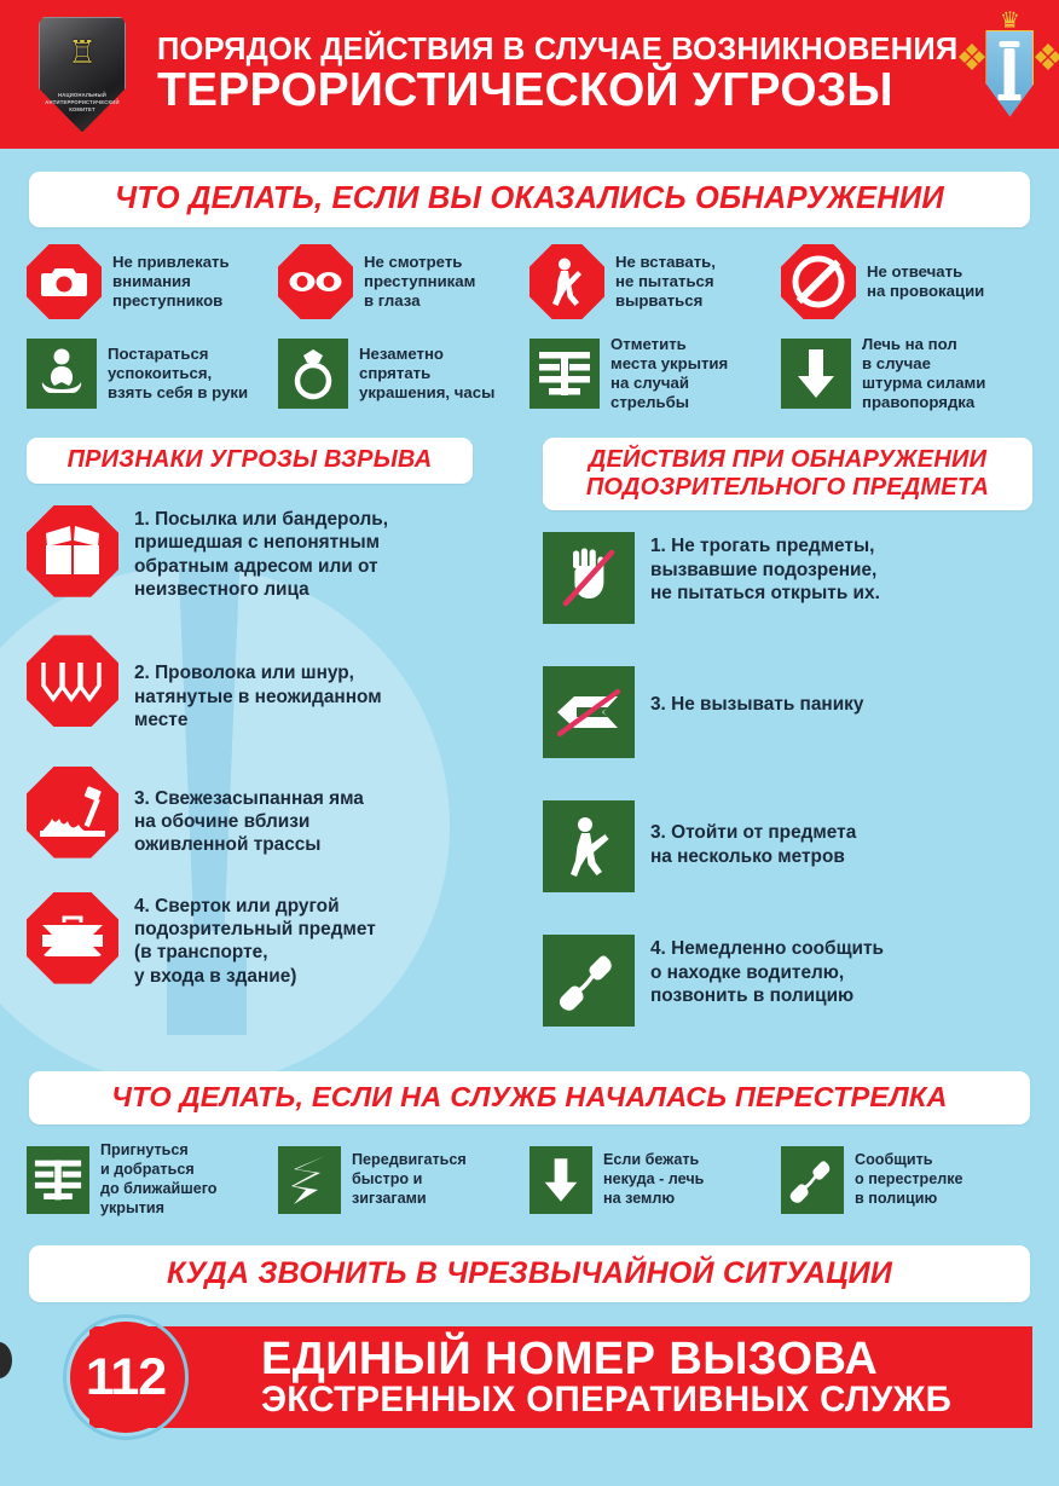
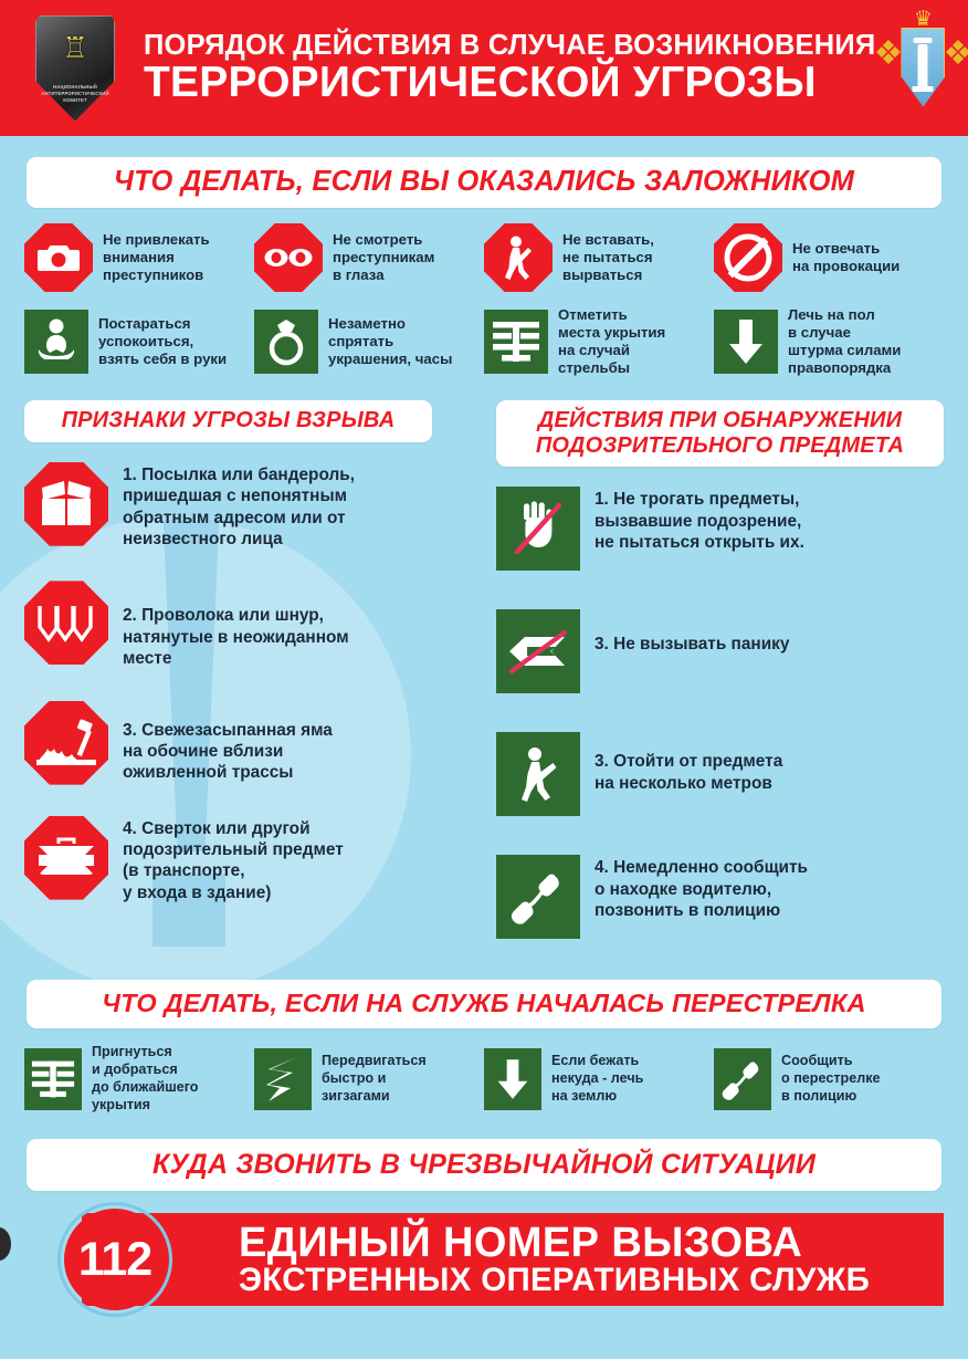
  ♖
  ПОРЯДОК ДЕЙСТВИЯ В СЛУЧАЕ ВОЗНИКНОВЕНИЯ
  ТЕРРОРИСТИЧЕСКОЙ УГРОЗЫ
  ♛
  ❖
  ❖
- ЧТО ДЕЛАТЬ, ЕСЛИ ВЫ ОКАЗАЛИСЬ ОБНАРУЖЕНИИ
+ ЧТО ДЕЛАТЬ, ЕСЛИ ВЫ ОКАЗАЛИСЬ ЗАЛОЖНИКОМ
  Не привлекать
  внимания
  преступников
  Не смотреть
  преступникам
  в глаза
  Не вставать,
  не пытаться
  вырваться
  Не отвечать
  на провокации
  Постараться
  успокоиться,
  взять себя в руки
  Незаметно
  спрятать
  украшения, часы
  Отметить
  места укрытия
  на случай
  стрельбы
  Лечь на пол
  в случае
  штурма силами
  правопорядка
  ПРИЗНАКИ УГРОЗЫ ВЗРЫВА
  1. Посылка или бандероль,
  пришедшая с непонятным
  обратным адресом или от
  неизвестного лица
  2. Проволока или шнур,
  натянутые в неожиданном
  месте
  3. Свежезасыпанная яма
  на обочине вблизи
  оживленной трассы
  4. Сверток или другой
  подозрительный предмет
  (в транспорте,
  у входа в здание)
  ДЕЙСТВИЯ ПРИ ОБНАРУЖЕНИИ
  ПОДОЗРИТЕЛЬНОГО ПРЕДМЕТА
  1. Не трогать предметы,
  вызвавшие подозрение,
  не пытаться открыть их.
  3. Не вызывать панику
  3. Отойти от предмета
  на несколько метров
  4. Немедленно сообщить
  о находке водителю,
  позвонить в полицию
  ЧТО ДЕЛАТЬ, ЕСЛИ НА СЛУЖБ НАЧАЛАСЬ ПЕРЕСТРЕЛКА
  Пригнуться
  и добраться
  до ближайшего
  укрытия
  Передвигаться
  быстро и
  зигзагами
  Если бежать
  некуда - лечь
  на землю
  Сообщить
  о перестрелке
  в полицию
  КУДА ЗВОНИТЬ В ЧРЕЗВЫЧАЙНОЙ СИТУАЦИИ
  ЕДИНЫЙ НОМЕР ВЫЗОВА
  ЭКСТРЕННЫХ ОПЕРАТИВНЫХ СЛУЖБ
  112
